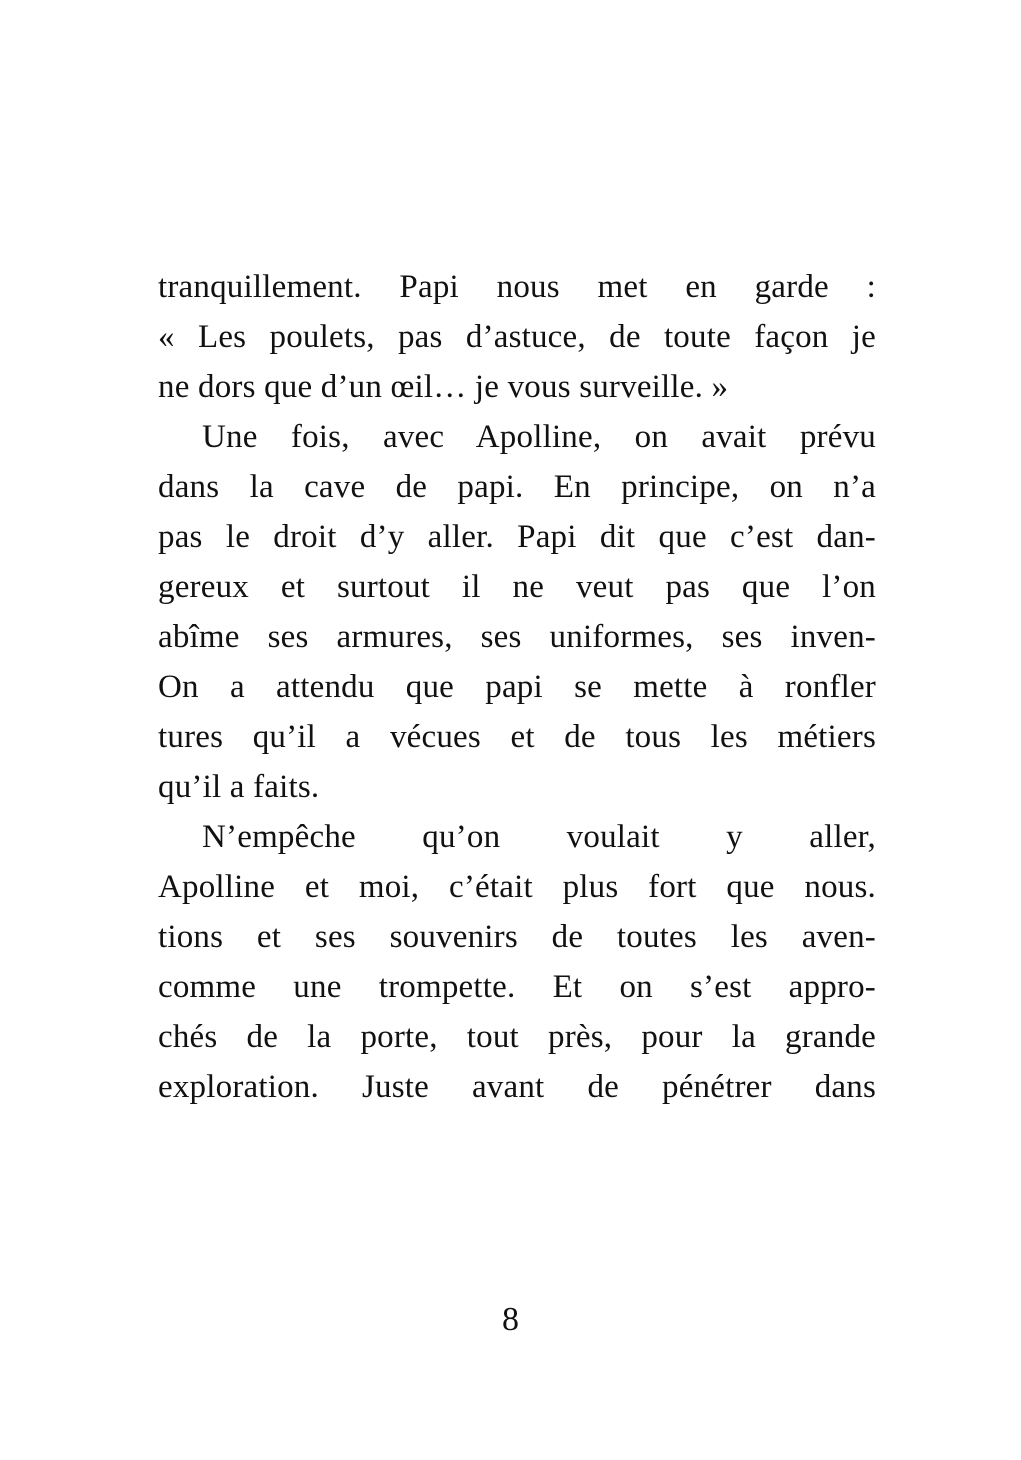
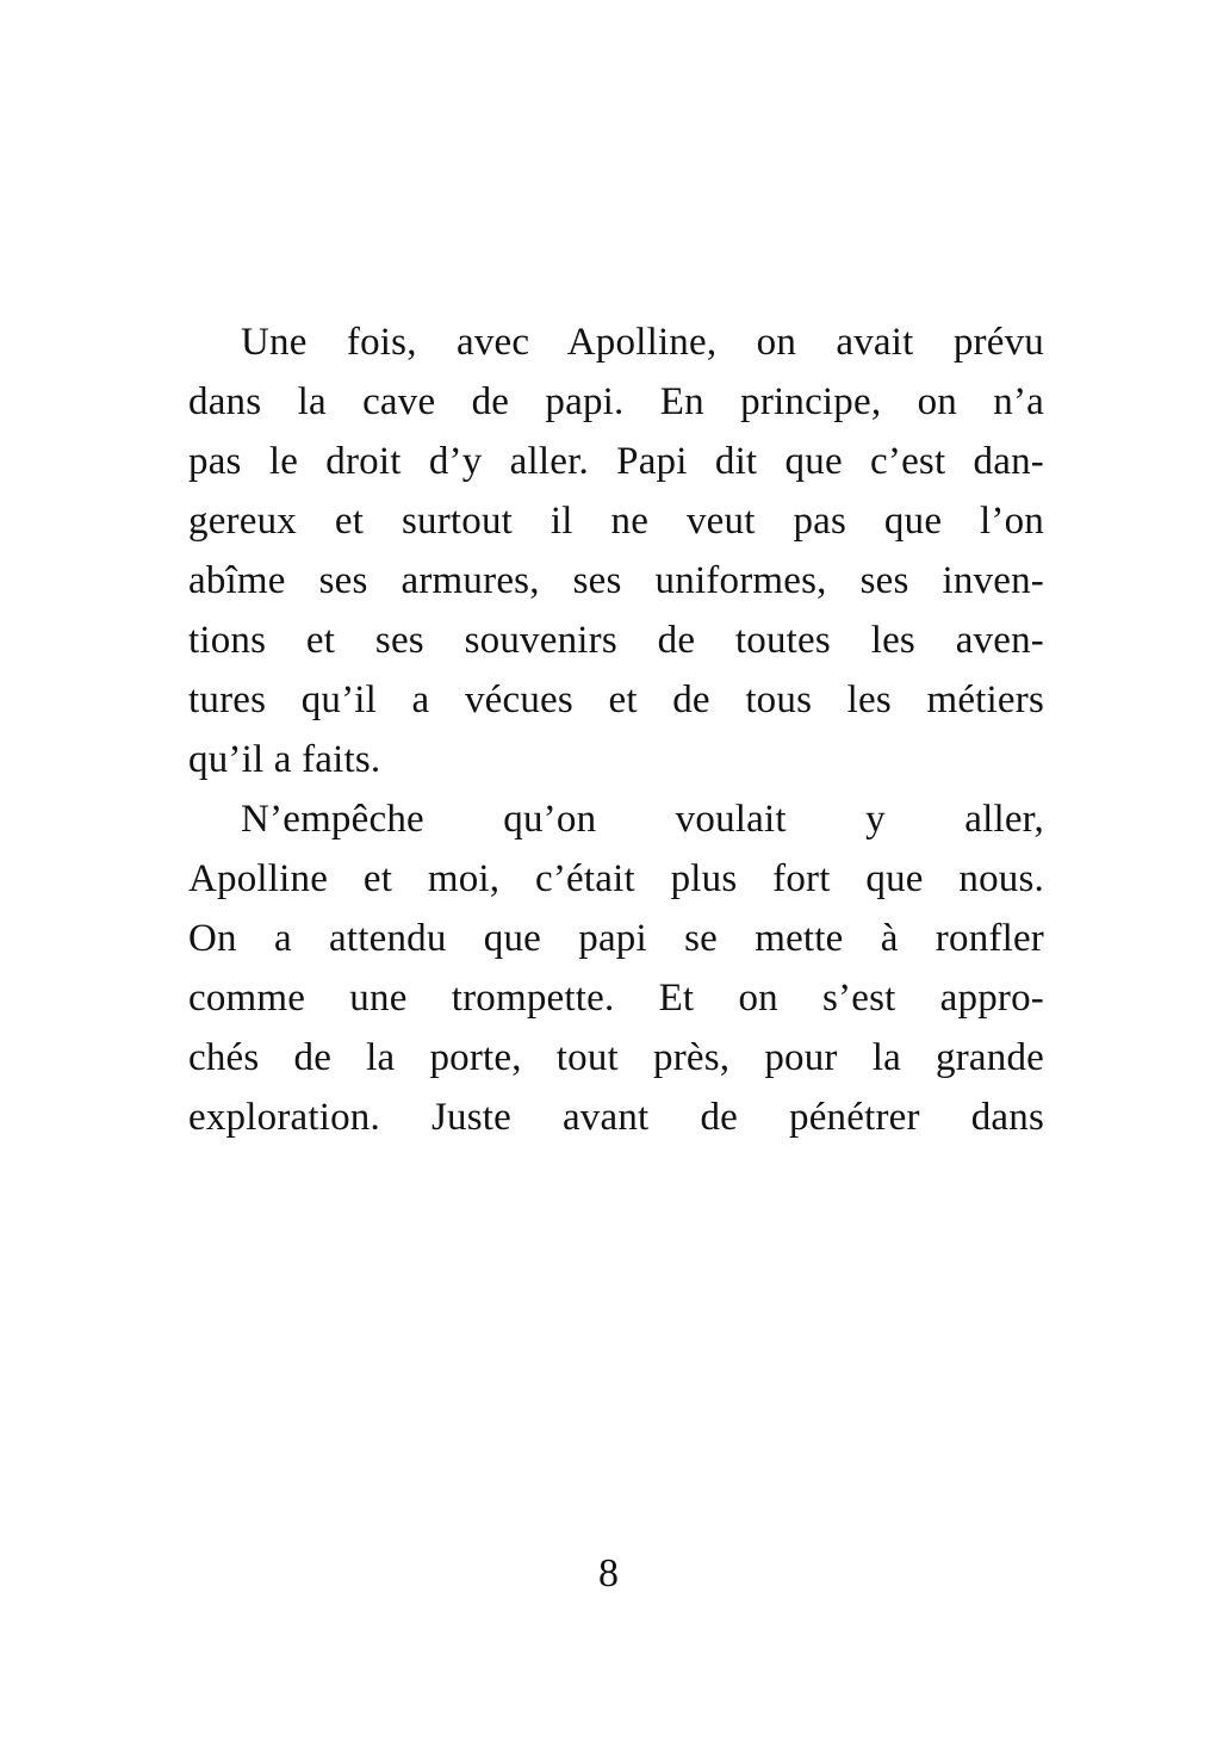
- tranquillement. Papi nous met en garde :
- « Les poulets, pas d’astuce, de toute façon je
- ne dors que d’un œil… je vous surveille. »
  Une fois, avec Apolline, on avait prévu
  dans la cave de papi. En principe, on n’a
  pas le droit d’y aller. Papi dit que c’est dan-
  gereux et surtout il ne veut pas que l’on
  abîme ses armures, ses uniformes, ses inven-
- On a attendu que papi se mette à ronfler
+ tions et ses souvenirs de toutes les aven-
  tures qu’il a vécues et de tous les métiers
  qu’il a faits.
  N’empêche qu’on voulait y aller,
  Apolline et moi, c’était plus fort que nous.
- tions et ses souvenirs de toutes les aven-
+ On a attendu que papi se mette à ronfler
  comme une trompette. Et on s’est appro-
  chés de la porte, tout près, pour la grande
  exploration. Juste avant de pénétrer dans
  8
